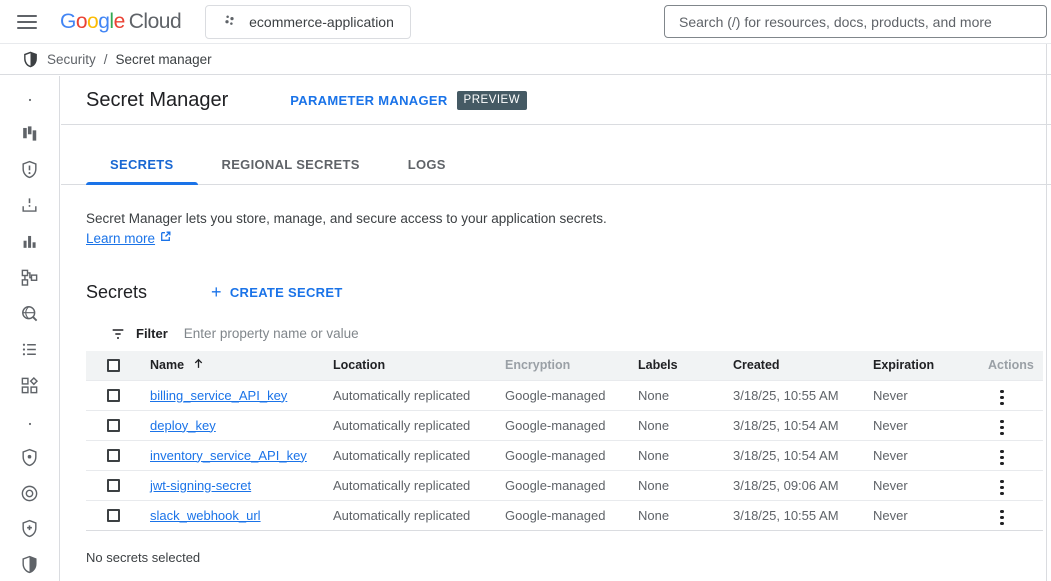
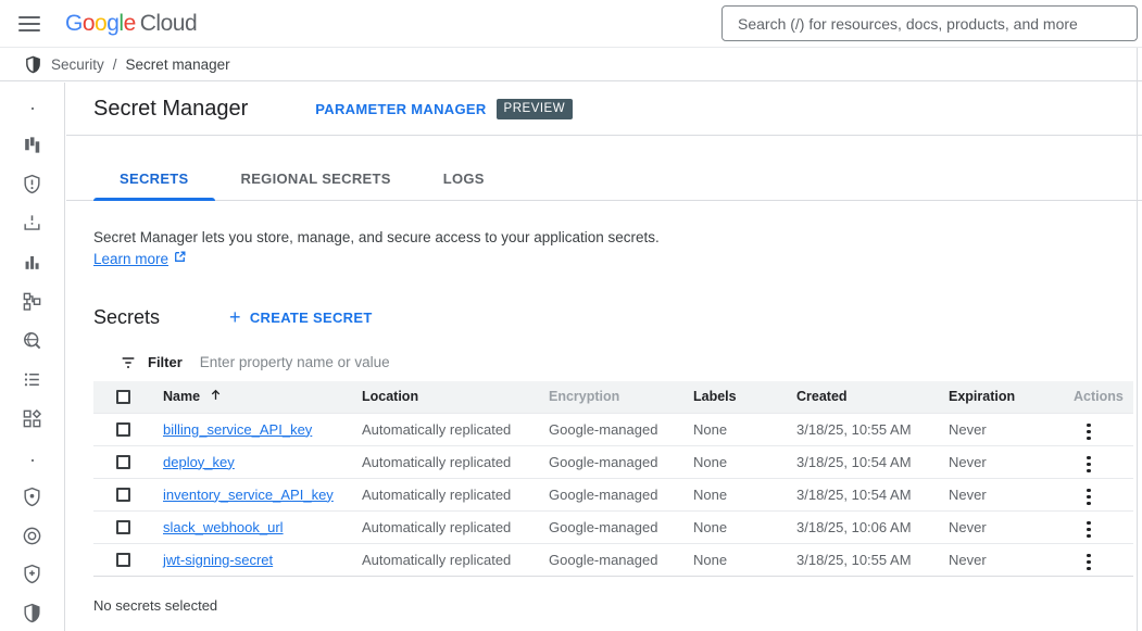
  Google Cloud
- ecommerce-application
  Search (/) for resources, docs, products, and more
  Security
  /
  Secret manager
  Secret Manager
  PARAMETER MANAGER
  PREVIEW
  SECRETS
  REGIONAL SECRETS
  LOGS
  Secret Manager lets you store, manage, and secure access to your application secrets.
  Learn more
  Secrets
  +
  CREATE SECRET
  Filter
  Enter property name or value
  Name
  Location
  Encryption
  Labels
  Created
  Expiration
  Actions
  billing_service_API_key
  Automatically replicated
  Google-managed
  None
  3/18/25, 10:55 AM
  Never
  deploy_key
  Automatically replicated
  Google-managed
  None
  3/18/25, 10:54 AM
  Never
  inventory_service_API_key
  Automatically replicated
  Google-managed
  None
  3/18/25, 10:54 AM
  Never
- jwt-signing-secret
+ slack_webhook_url
  Automatically replicated
  Google-managed
  None
- 3/18/25, 09:06 AM
+ 3/18/25, 10:06 AM
  Never
- slack_webhook_url
+ jwt-signing-secret
  Automatically replicated
  Google-managed
  None
  3/18/25, 10:55 AM
  Never
  No secrets selected
